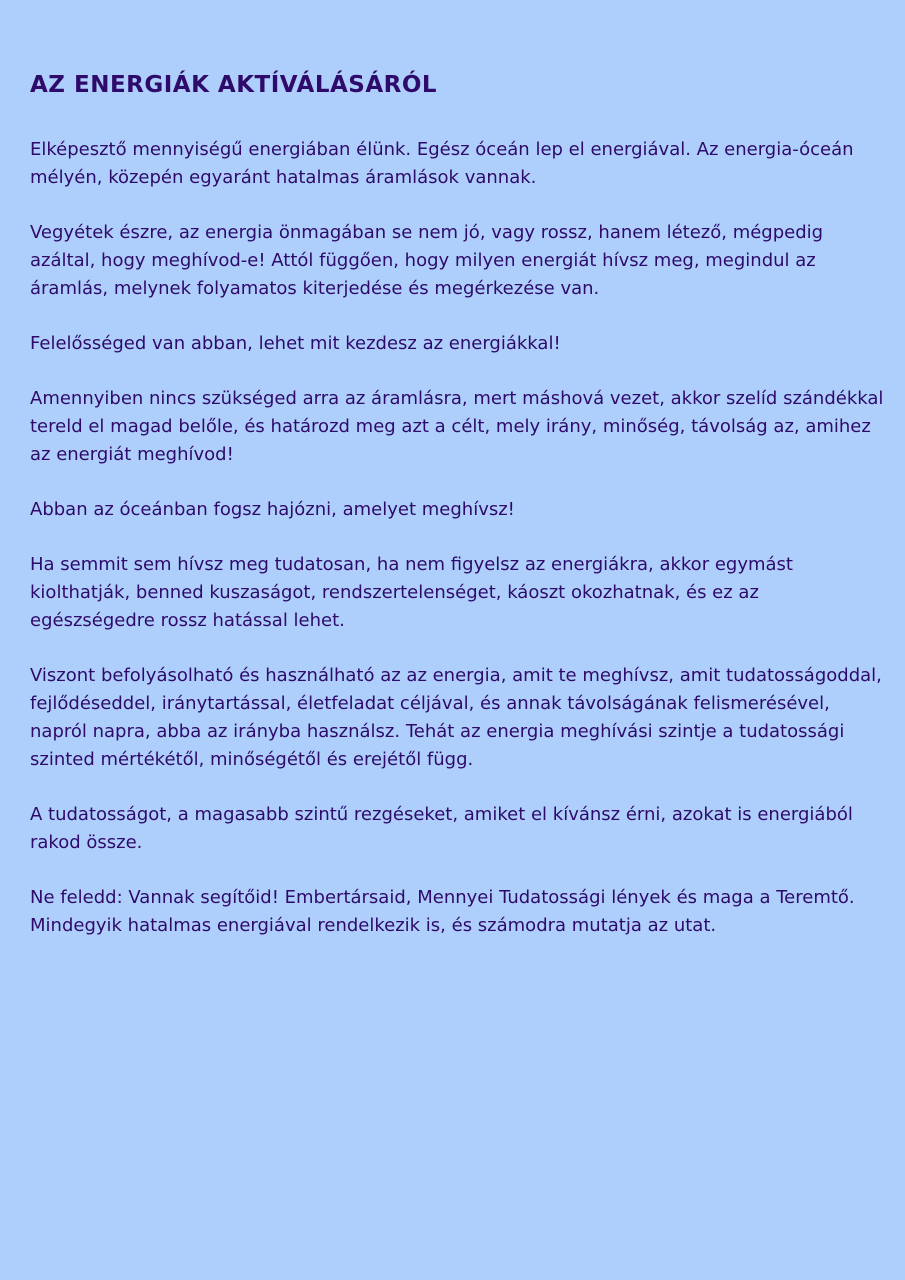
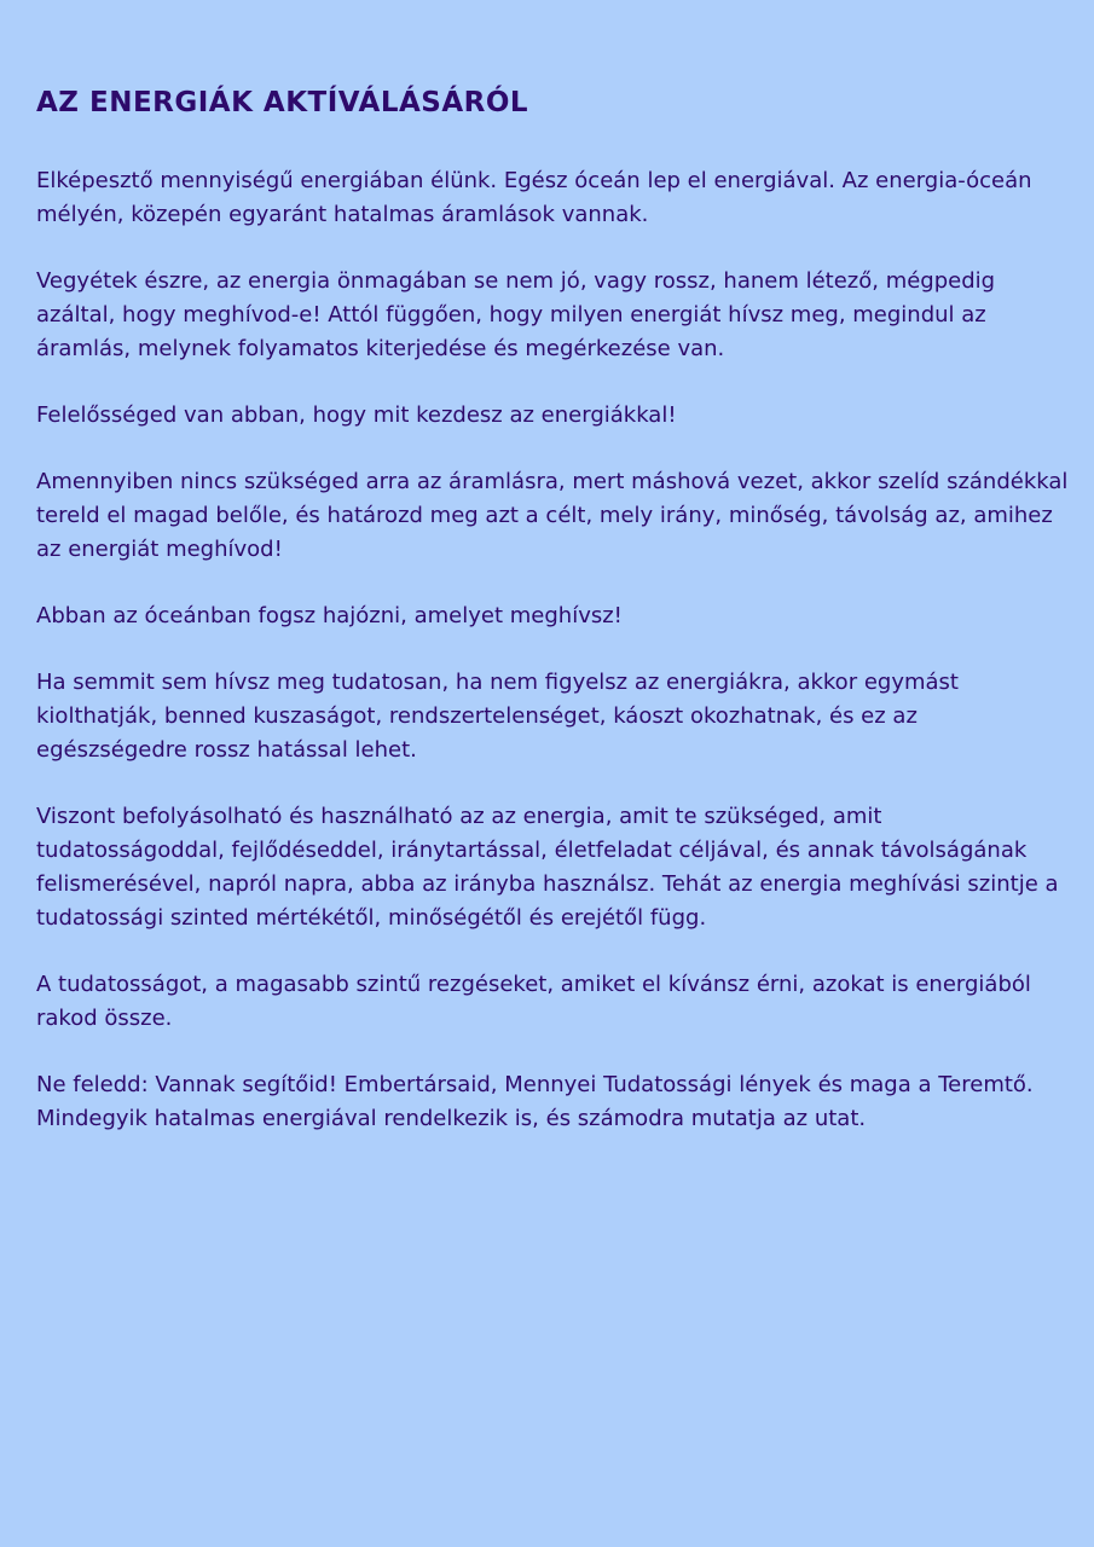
  AZ ENERGIÁK AKTÍVÁLÁSÁRÓL
  Elképesztő mennyiségű energiában élünk. Egész óceán lep el energiával. Az energia-óceán mélyén, közepén egyaránt hatalmas áramlások vannak.
  Vegyétek észre, az energia önmagában se nem jó, vagy rossz, hanem létező, mégpedig azáltal, hogy meghívod-e! Attól függően, hogy milyen energiát hívsz meg, megindul az áramlás, melynek folyamatos kiterjedése és megérkezése van.
- Felelősséged van abban, lehet mit kezdesz az energiákkal!
+ Felelősséged van abban, hogy mit kezdesz az energiákkal!
  Amennyiben nincs szükséged arra az áramlásra, mert máshová vezet, akkor szelíd szándékkal tereld el magad belőle, és határozd meg azt a célt, mely irány, minőség, távolság az, amihez az energiát meghívod!
  Abban az óceánban fogsz hajózni, amelyet meghívsz!
  Ha semmit sem hívsz meg tudatosan, ha nem figyelsz az energiákra, akkor egymást kiolthatják, benned kuszaságot, rendszertelenséget, káoszt okozhatnak, és ez az egészségedre rossz hatással lehet.
- Viszont befolyásolható és használható az az energia, amit te meghívsz, amit tudatosságoddal, fejlődéseddel, iránytartással, életfeladat céljával, és annak távolságának felismerésével, napról napra, abba az irányba használsz. Tehát az energia meghívási szintje a tudatossági szinted mértékétől, minőségétől és erejétől függ.
+ Viszont befolyásolható és használható az az energia, amit te szükséged, amit tudatosságoddal, fejlődéseddel, iránytartással, életfeladat céljával, és annak távolságának felismerésével, napról napra, abba az irányba használsz. Tehát az energia meghívási szintje a tudatossági szinted mértékétől, minőségétől és erejétől függ.
  A tudatosságot, a magasabb szintű rezgéseket, amiket el kívánsz érni, azokat is energiából rakod össze.
  Ne feledd: Vannak segítőid! Embertársaid, Mennyei Tudatossági lények és maga a Teremtő. Mindegyik hatalmas energiával rendelkezik is, és számodra mutatja az utat.
